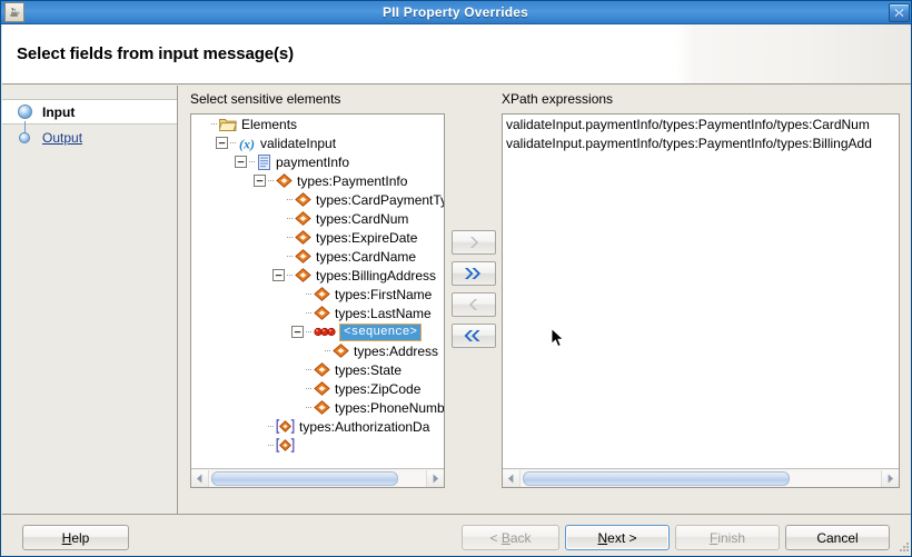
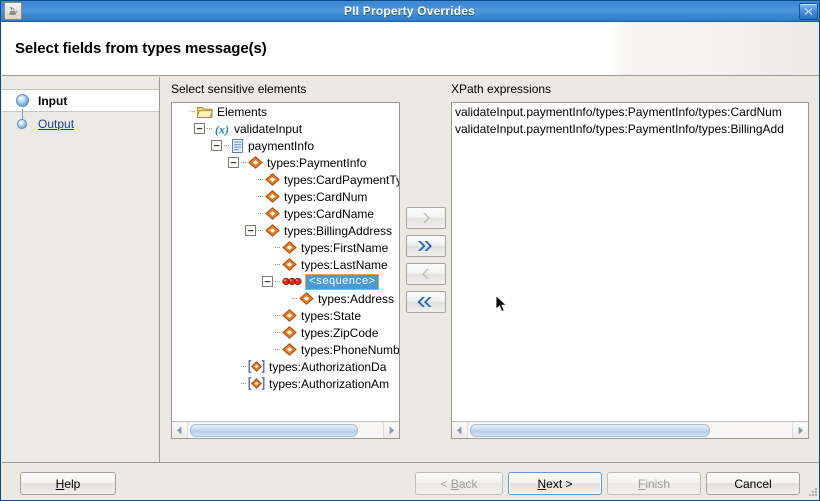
  PII Property Overrides
- Select fields from input message(s)
+ Select fields from types message(s)
  Input
  Output
  Select sensitive elements
  XPath expressions
  Elements
  (x)
  validateInput
  paymentInfo
  types:PaymentInfo
  types:CardPaymentT
  types:CardNum
- types:ExpireDate
  types:CardName
  types:BillingAddress
  types:FirstName
  types:LastName
  <sequence>
  types:Address
  types:State
  types:ZipCode
  types:PhoneNumb
  types:AuthorizationDa
+ types:AuthorizationAm
  validateInput.paymentInfo/types:PaymentInfo/types:CardNum
  validateInput.paymentInfo/types:PaymentInfo/types:BillingAdd
  Help
  < Back
  Next >
  Finish
  Cancel
